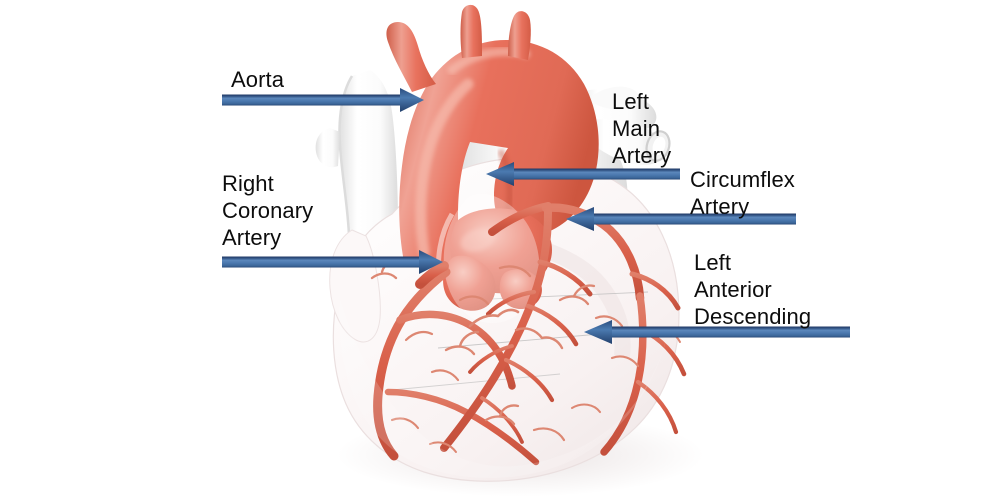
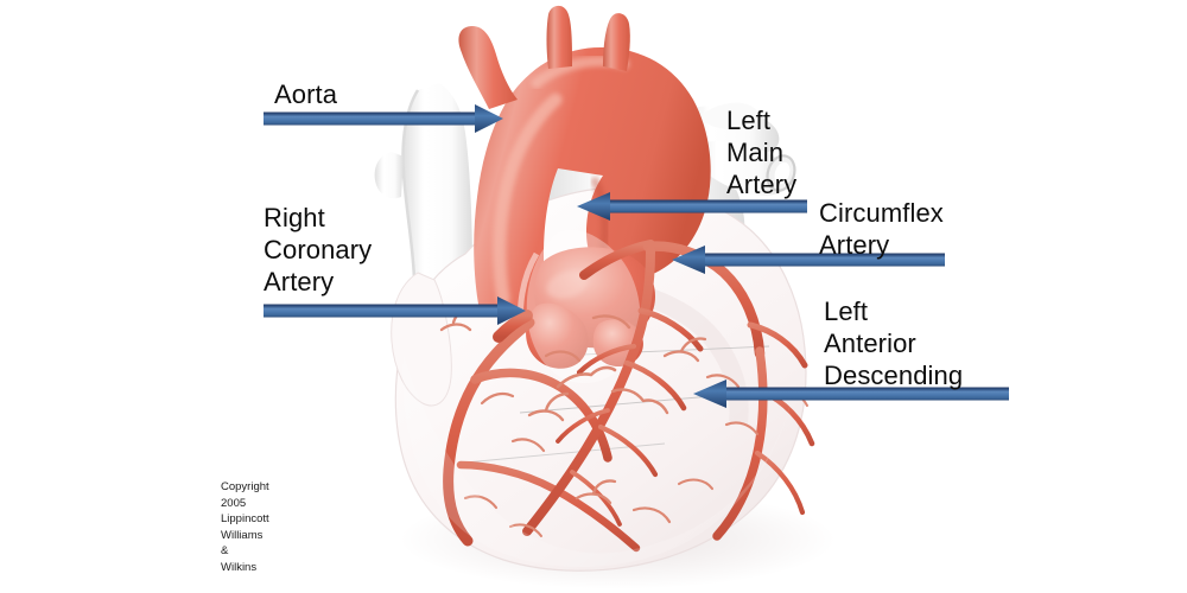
  Aorta
  Right
  Coronary
  Artery
  Left
  Main
  Artery
  Circumflex
  Artery
  Left
  Anterior
  Descending
+ Copyright
+ 2005
+ Lippincott
+ Williams
+ &
+ Wilkins
